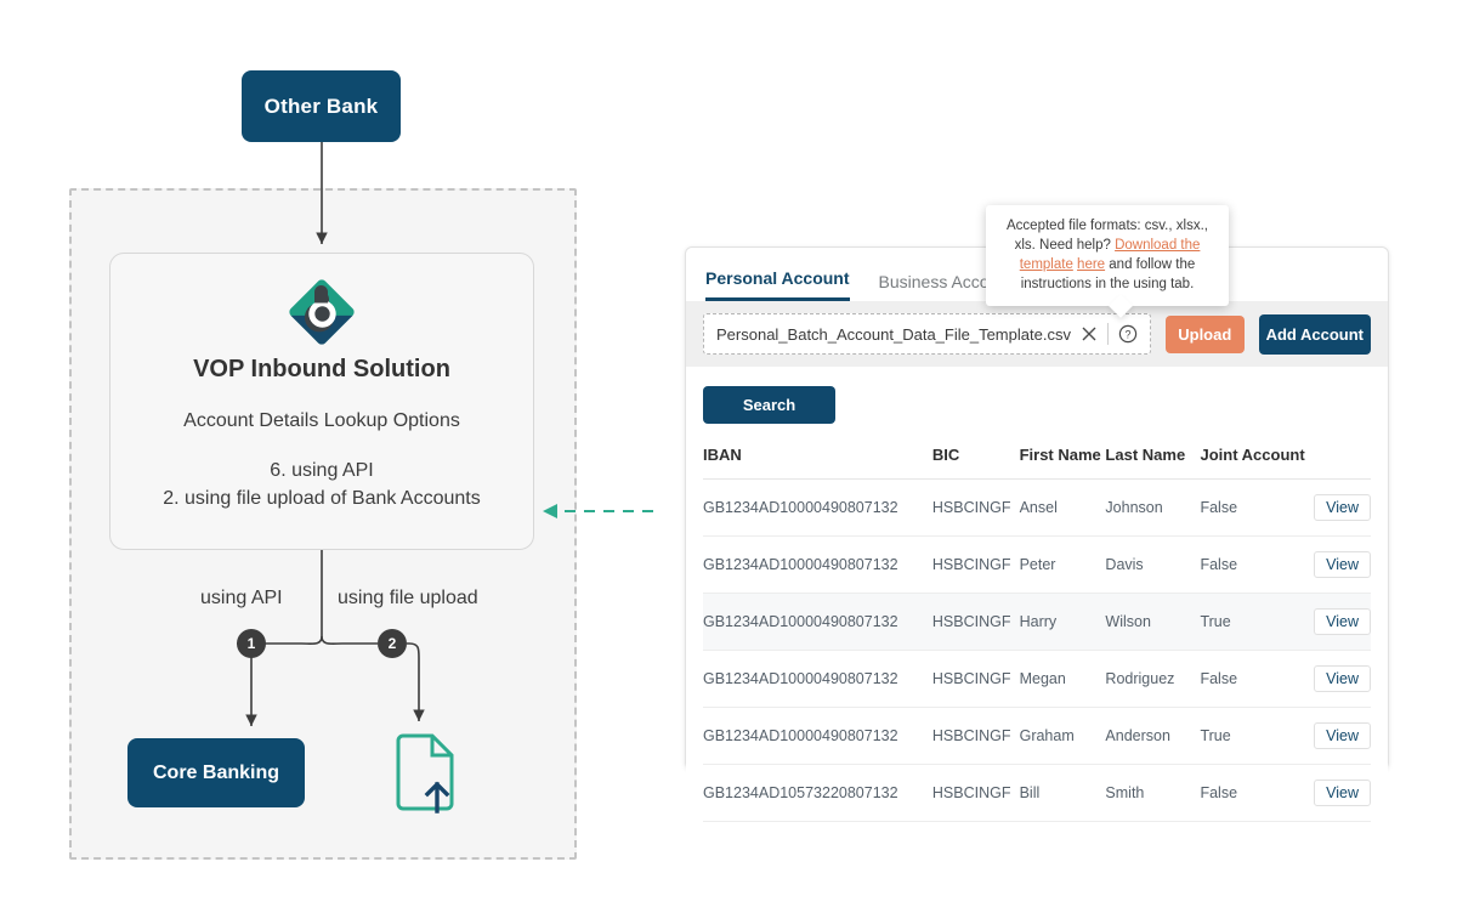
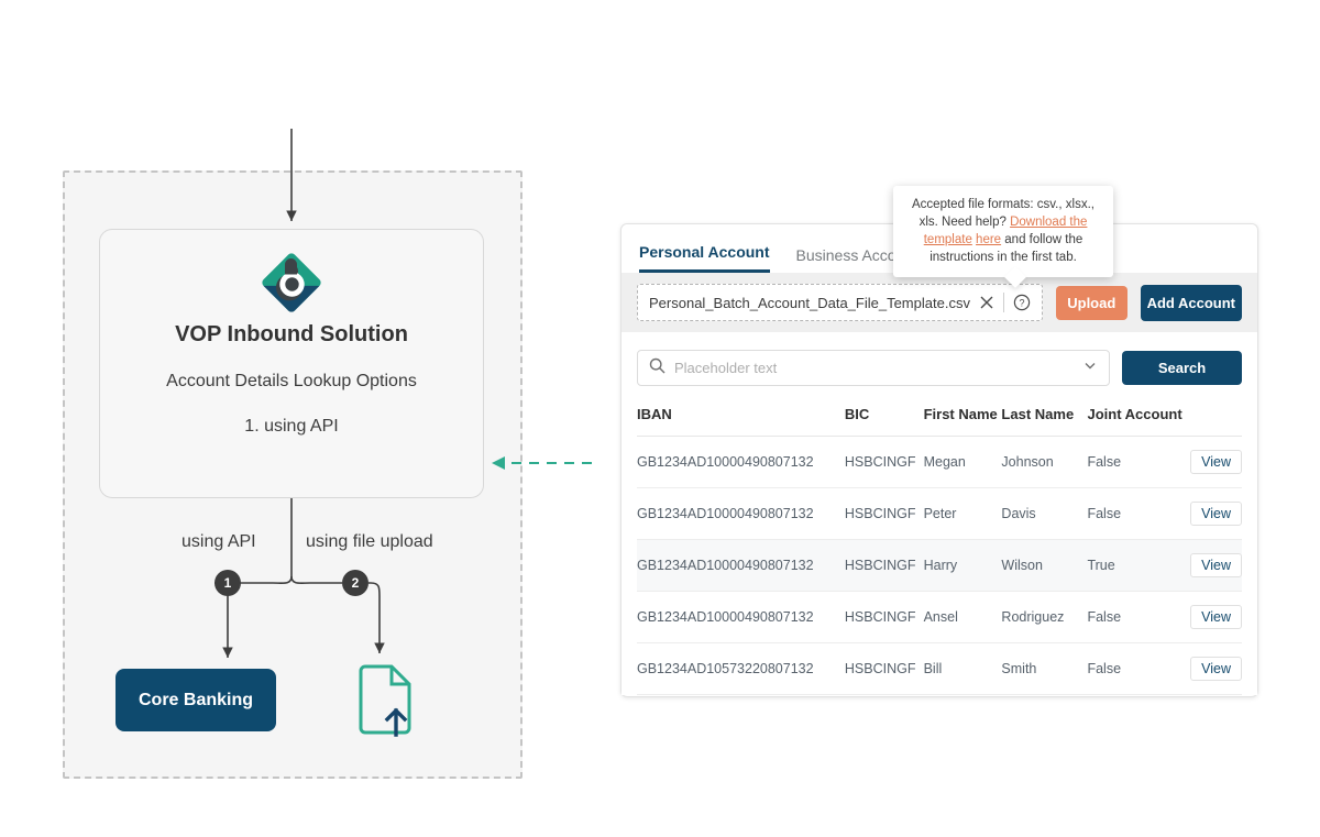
- Other Bank
  VOP Inbound Solution
  Account Details Lookup Options
- 6. using API
+ 1. using API
- 2. using file upload of Bank Accounts
  using API
  using file upload
  1
  2
  Core Banking
  Personal Account
  Business Acco
- Accepted file formats: csv., xlsx., xls. Need help? Download the template here and follow the instructions in the using tab.
+ Accepted file formats: csv., xlsx., xls. Need help? Download the template here and follow the instructions in the first tab.
  Personal_Batch_Account_Data_File_Template.csv
  ?
  Upload
  Add Account
+ Placeholder text
  Search
  IBAN	BIC	First Name	Last Name	Joint Account
- GB1234AD10000490807132	HSBCINGF	Ansel	Johnson	False	View
+ GB1234AD10000490807132	HSBCINGF	Megan	Johnson	False	View
  GB1234AD10000490807132	HSBCINGF	Peter	Davis	False	View
  GB1234AD10000490807132	HSBCINGF	Harry	Wilson	True	View
- GB1234AD10000490807132	HSBCINGF	Megan	Rodriguez	False	View
+ GB1234AD10000490807132	HSBCINGF	Ansel	Rodriguez	False	View
- GB1234AD10000490807132	HSBCINGF	Graham	Anderson	True	View
  GB1234AD10573220807132	HSBCINGF	Bill	Smith	False	View
